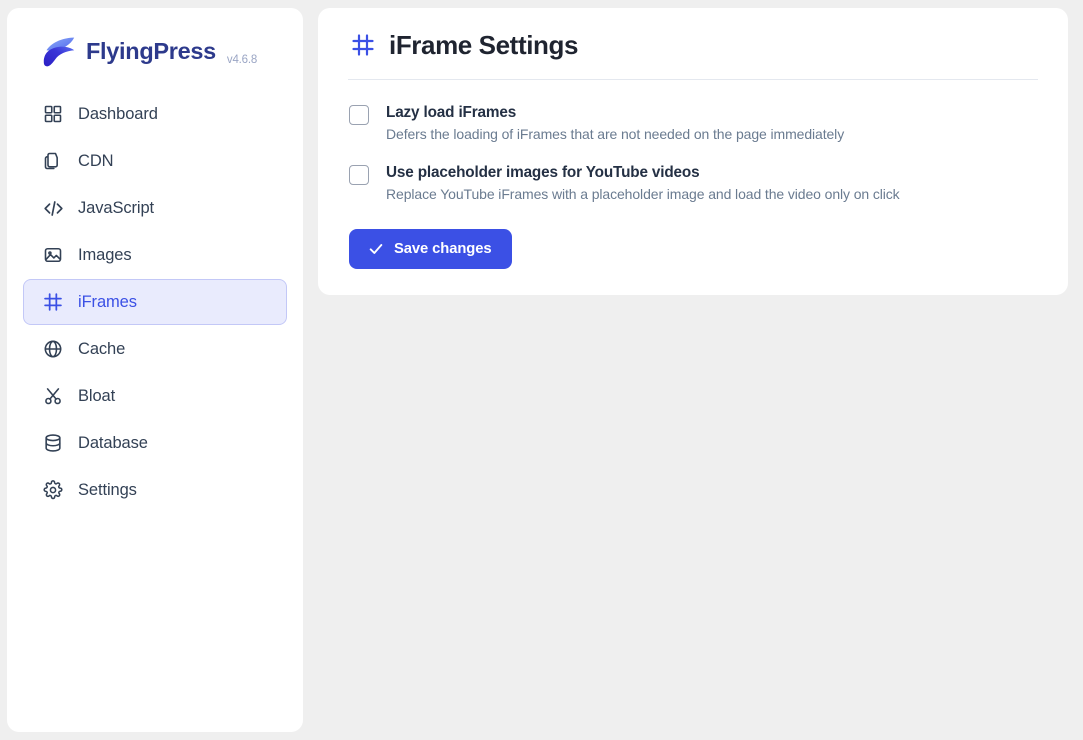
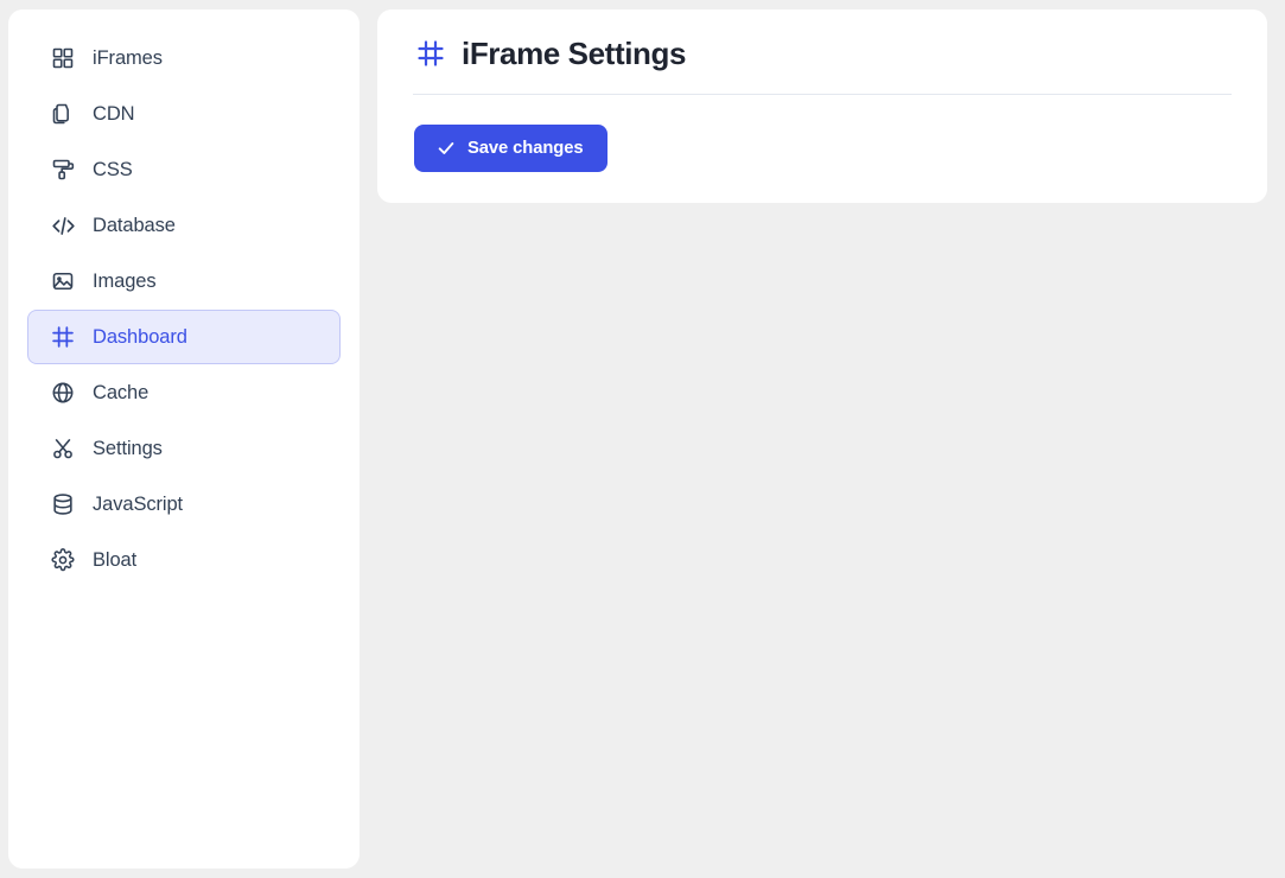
- FlyingPress
- v4.6.8
- Dashboard
+ iFrames
  CDN
+ CSS
- JavaScript
+ Database
  Images
- iFrames
+ Dashboard
  Cache
- Bloat
+ Settings
- Database
+ JavaScript
- Settings
+ Bloat
  iFrame Settings
- Lazy load iFrames
- Defers the loading of iFrames that are not needed on the page immediately
- Use placeholder images for YouTube videos
- Replace YouTube iFrames with a placeholder image and load the video only on click
  Save changes
